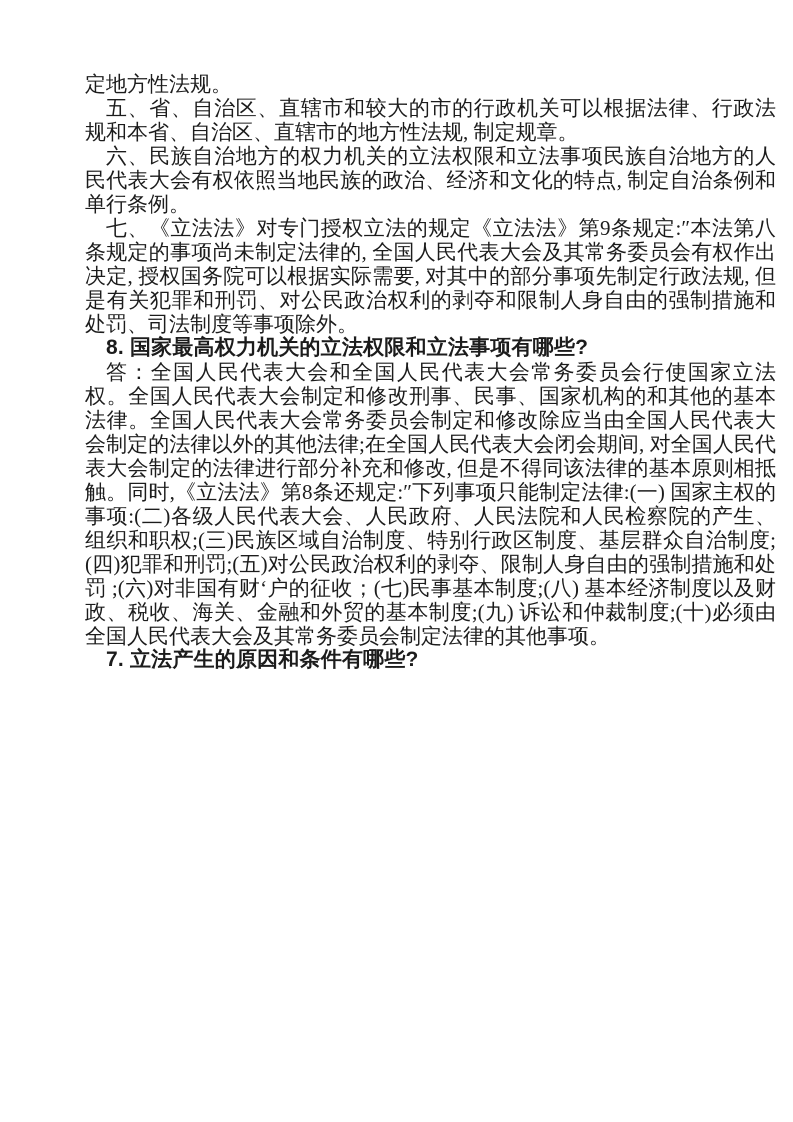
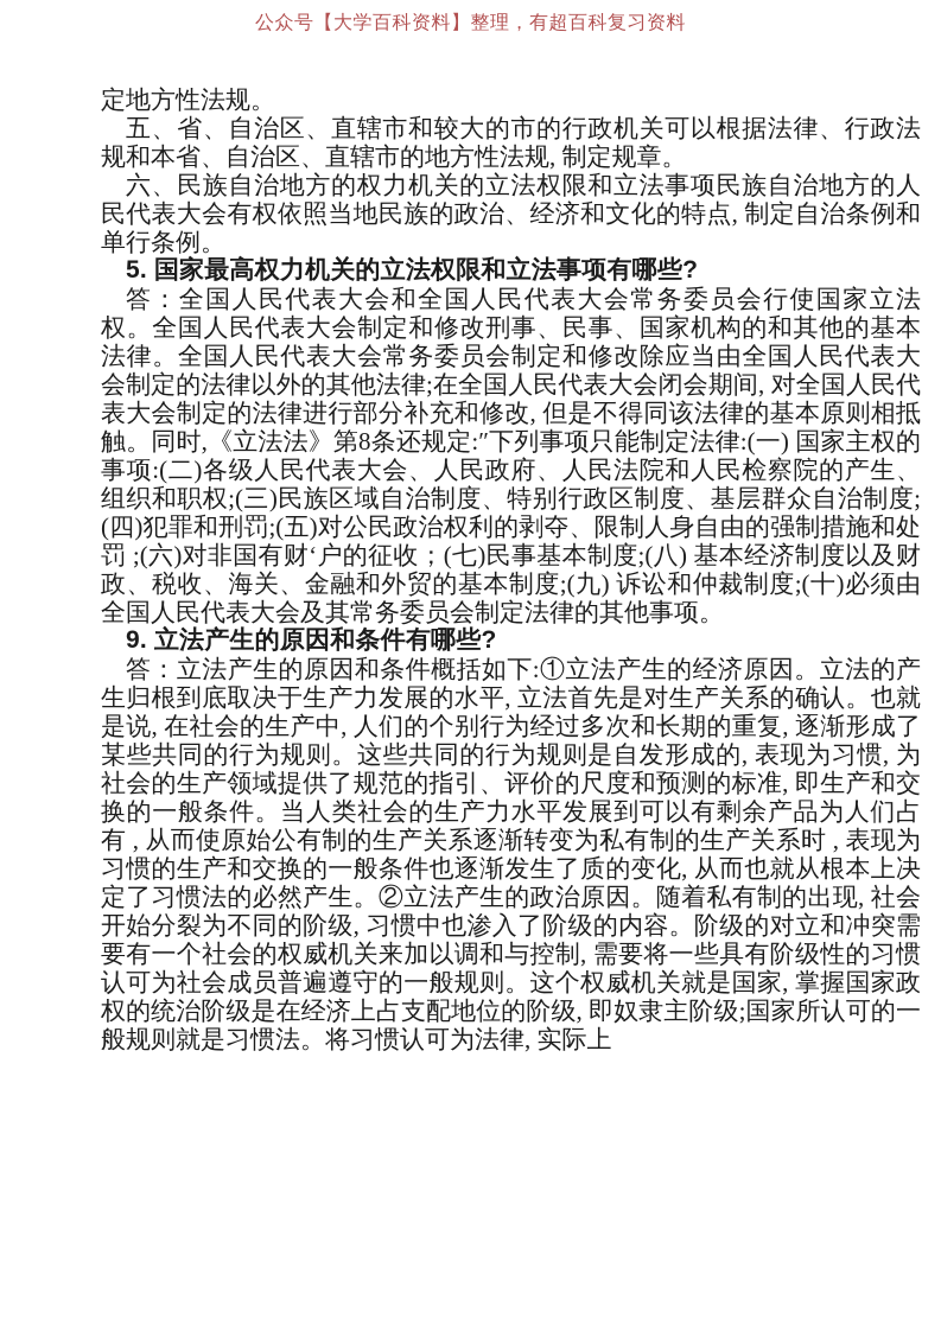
+ 公众号【大学百科资料】整理，有超百科复习资料
  定地方性法规。
  五、省、自治区、直辖市和较大的市的行政机关可以根据法律、行政法规和本省、自治区、直辖市的地方性法规, 制定规章。
  六、民族自治地方的权力机关的立法权限和立法事项民族自治地方的人民代表大会有权依照当地民族的政治、经济和文化的特点, 制定自治条例和单行条例。
- 七、《立法法》对专门授权立法的规定《立法法》第9条规定:″本法第八条规定的事项尚未制定法律的, 全国人民代表大会及其常务委员会有权作出决定, 授权国务院可以根据实际需要, 对其中的部分事项先制定行政法规, 但是有关犯罪和刑罚、对公民政治权利的剥夺和限制人身自由的强制措施和处罚、司法制度等事项除外。
- 8. 国家最高权力机关的立法权限和立法事项有哪些?
+ 5. 国家最高权力机关的立法权限和立法事项有哪些?
  答：全国人民代表大会和全国人民代表大会常务委员会行使国家立法权。全国人民代表大会制定和修改刑事、民事、国家机构的和其他的基本法律。全国人民代表大会常务委员会制定和修改除应当由全国人民代表大会制定的法律以外的其他法律;在全国人民代表大会闭会期间, 对全国人民代表大会制定的法律进行部分补充和修改, 但是不得同该法律的基本原则相抵触。同时,《立法法》第8条还规定:″下列事项只能制定法律:(一) 国家主权的事项:(二)各级人民代表大会、人民政府、人民法院和人民检察院的产生、组织和职权;(三)民族区域自治制度、特别行政区制度、基层群众自治制度;(四)犯罪和刑罚;(五)对公民政治权利的剥夺、限制人身自由的强制措施和处罚 ;(六)对非国有财‘户的征收；(七)民事基本制度;(八) 基本经济制度以及财政、税收、海关、金融和外贸的基本制度;(九) 诉讼和仲裁制度;(十)必须由全国人民代表大会及其常务委员会制定法律的其他事项。
- 7. 立法产生的原因和条件有哪些?
+ 9. 立法产生的原因和条件有哪些?
+ 答：立法产生的原因和条件概括如下:①立法产生的经济原因。立法的产生归根到底取决于生产力发展的水平, 立法首先是对生产关系的确认。也就是说, 在社会的生产中, 人们的个别行为经过多次和长期的重复, 逐渐形成了某些共同的行为规则。这些共同的行为规则是自发形成的, 表现为习惯, 为社会的生产领域提供了规范的指引、评价的尺度和预测的标准, 即生产和交换的一般条件。当人类社会的生产力水平发展到可以有剩余产品为人们占有 , 从而使原始公有制的生产关系逐渐转变为私有制的生产关系时 , 表现为习惯的生产和交换的一般条件也逐渐发生了质的变化, 从而也就从根本上决定了习惯法的必然产生。②立法产生的政治原因。随着私有制的出现, 社会开始分裂为不同的阶级, 习惯中也渗入了阶级的内容。阶级的对立和冲突需要有一个社会的权威机关来加以调和与控制, 需要将一些具有阶级性的习惯认可为社会成员普遍遵守的一般规则。这个权威机关就是国家, 掌握国家政权的统治阶级是在经济上占支配地位的阶级, 即奴隶主阶级;国家所认可的一般规则就是习惯法。将习惯认可为法律, 实际上
